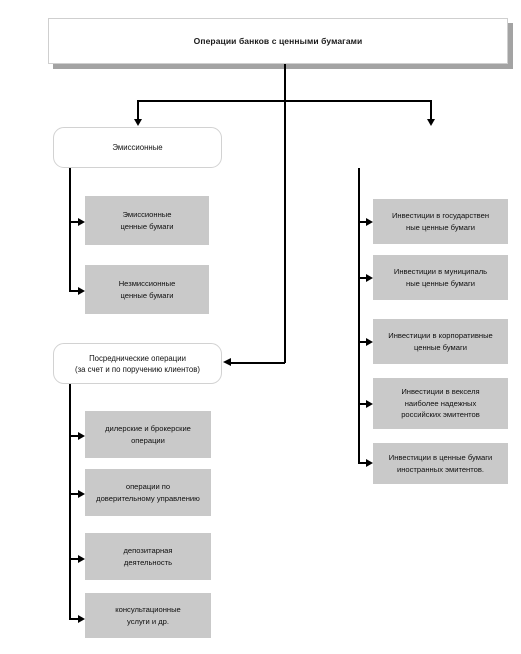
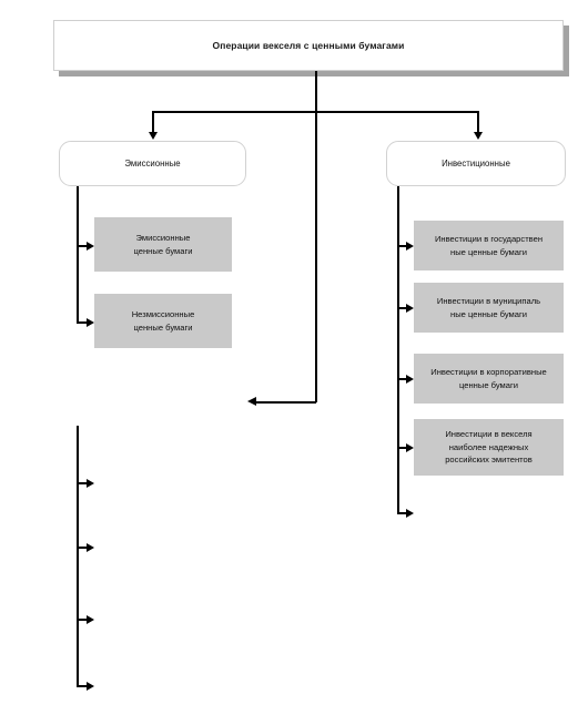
- Операции банков с ценными бумагами
+ Операции векселя с ценными бумагами
  Эмиссионные
  Эмиссионные
  ценные бумаги
  Незмиссионные
  ценные бумаги
+ Инвестиционные
  Инвестиции в государствен
  ные ценные бумаги
  Инвестиции в муниципаль
  ные ценные бумаги
  Инвестиции в корпоративные
  ценные бумаги
  Инвестиции в векселя
  наиболее надежных
  российских эмитентов
- Инвестиции в ценные бумаги
- иностранных эмитентов.
- Посреднические операции
- (за счет и по поручению клиентов)
- дилерские и брокерские
- операции
- операции по
- доверительному управлению
- депозитарная
- деятельность
- консультационные
- услуги и др.
